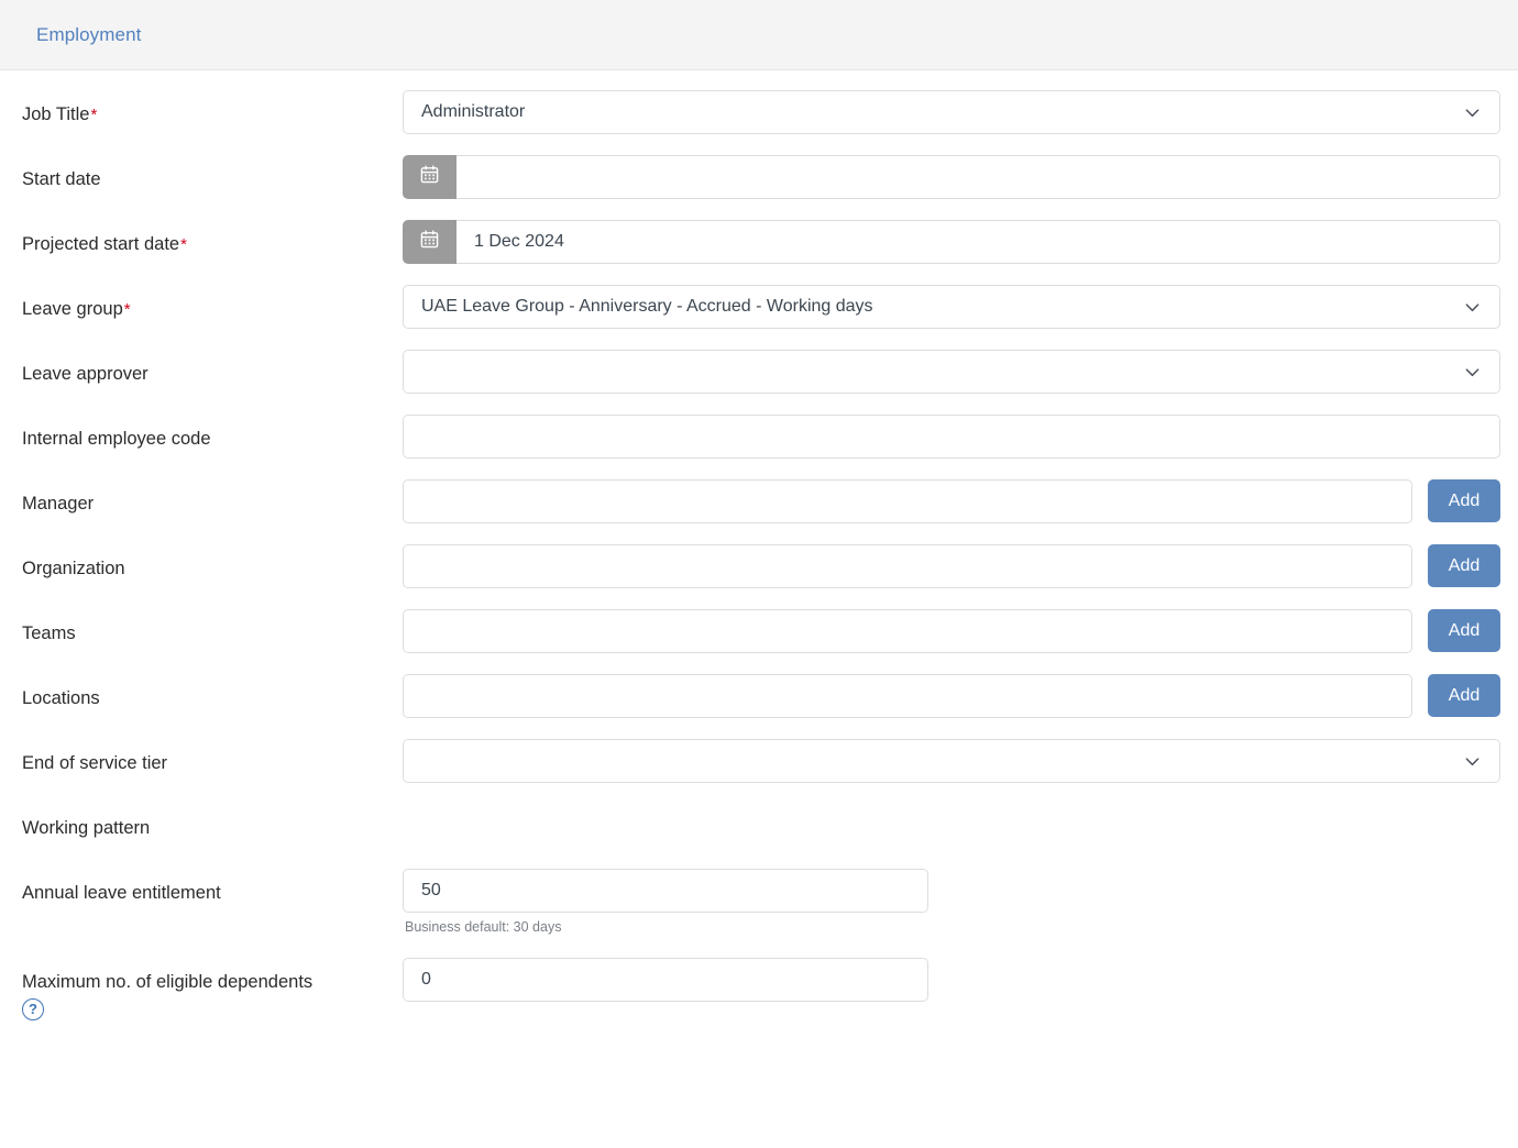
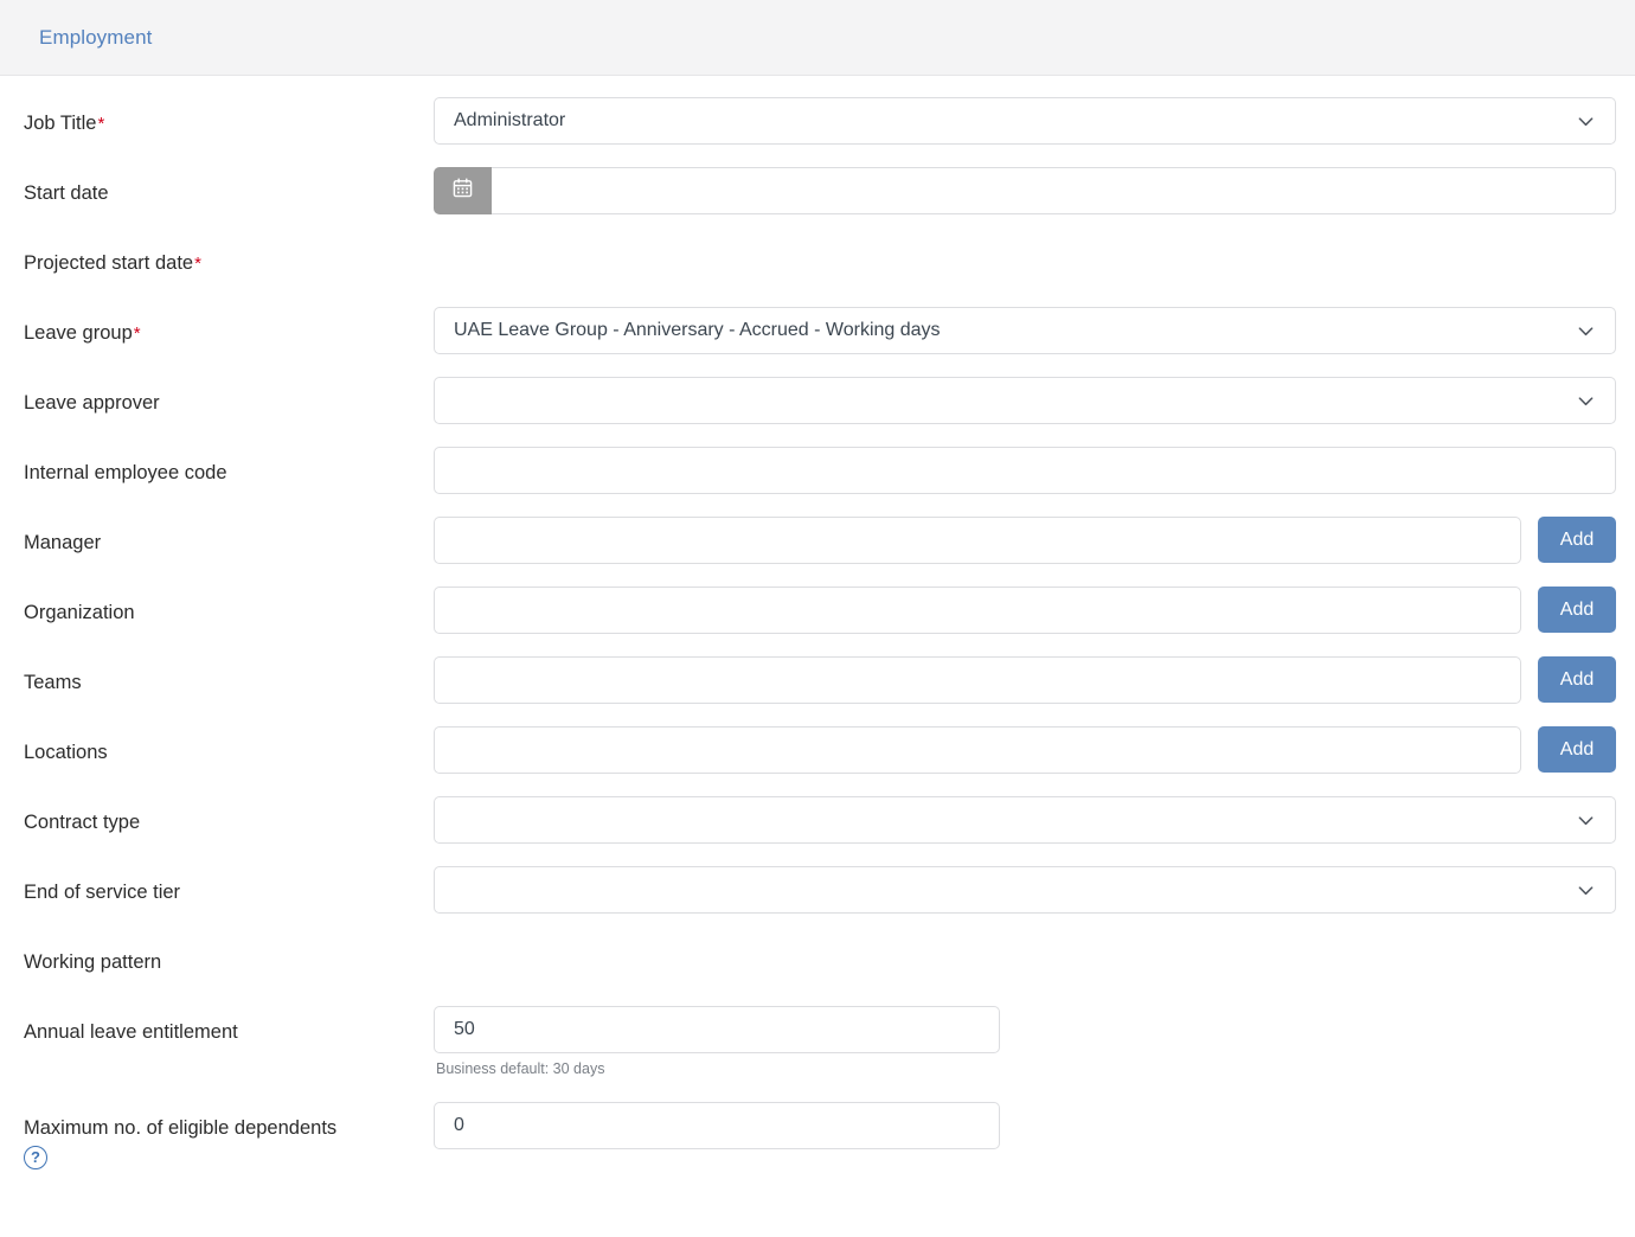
  Employment
  Job Title*
  Administrator
  Start date
  Projected start date*
- 1 Dec 2024
  Leave group*
  UAE Leave Group - Anniversary - Accrued - Working days
  Leave approver
  Internal employee code
  Manager
  Add
  Organization
  Add
  Teams
  Add
  Locations
  Add
+ Contract type
  End of service tier
  Working pattern
  Annual leave entitlement
  50
  Business default: 30 days
  Maximum no. of eligible dependents
  ?
  0
